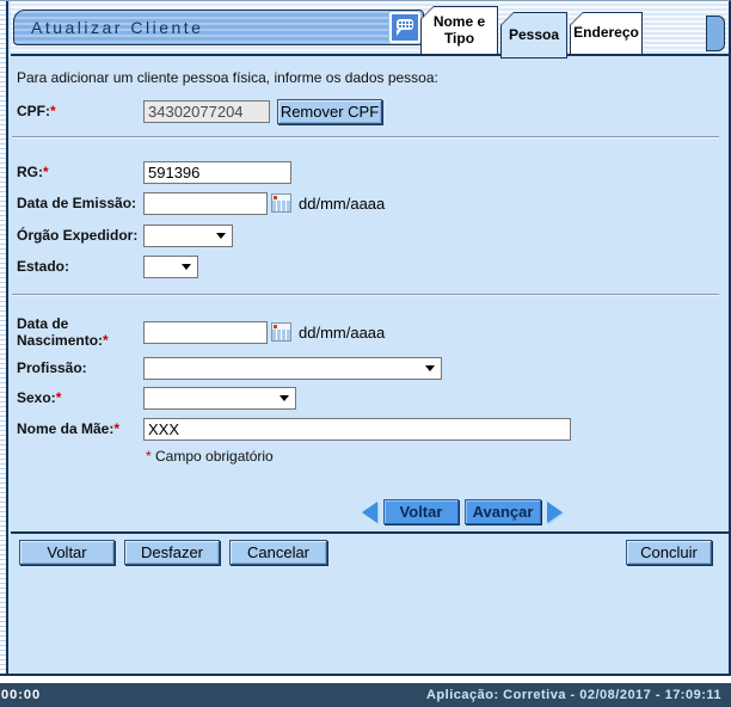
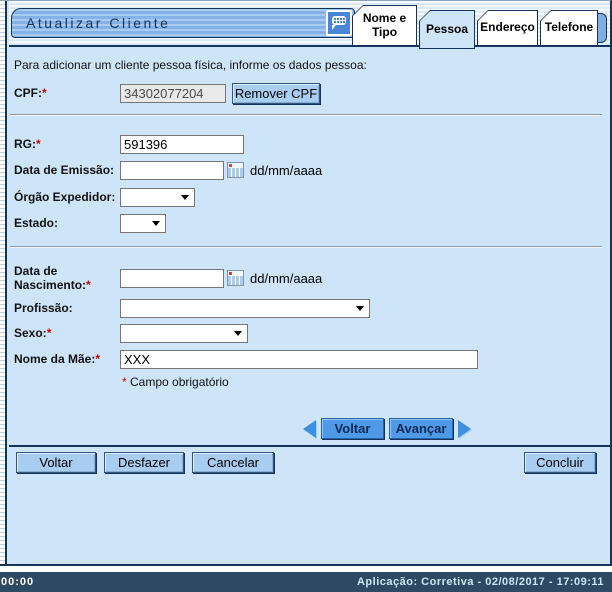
  Atualizar Cliente
  Nome e Tipo
  Pessoa
  Endereço
+ Telefone
  Para adicionar um cliente pessoa física, informe os dados pessoa:
  CPF:*
  34302077204
  Remover CPF
  RG:*
  591396
  Data de Emissão:
  dd/mm/aaaa
  Órgão Expedidor:
  Estado:
  Data de Nascimento:*
  dd/mm/aaaa
  Profissão:
  Sexo:*
  Nome da Mãe:*
  XXX
  * Campo obrigatório
  Voltar
  Avançar
  Voltar
  Desfazer
  Cancelar
  Concluir
  00:00
  Aplicação: Corretiva - 02/08/2017 - 17:09:11
